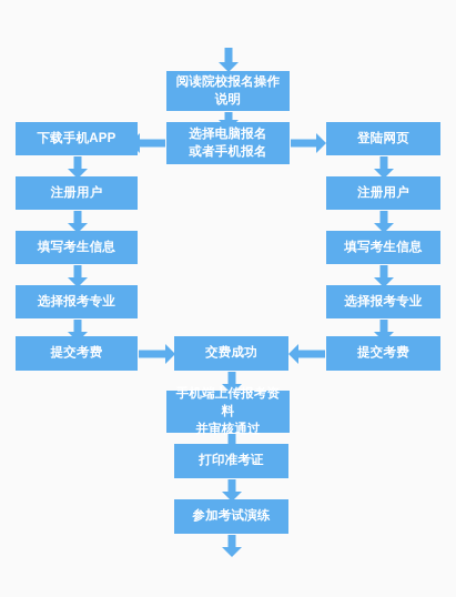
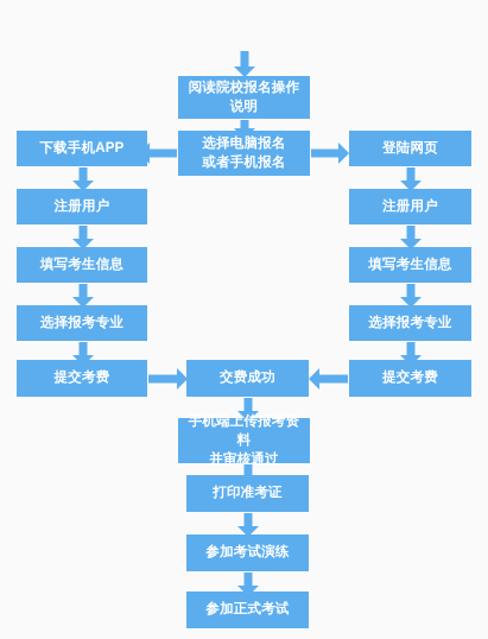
  阅读院校报名操作说明
  选择电脑报名
  或者手机报名
  下载手机APP
  注册用户
  填写考生信息
  选择报考专业
  提交考费
  登陆网页
  注册用户
  填写考生信息
  选择报考专业
  提交考费
  交费成功
  手机端上传报考资料
  并审核通过
  打印准考证
  参加考试演练
+ 参加正式考试
